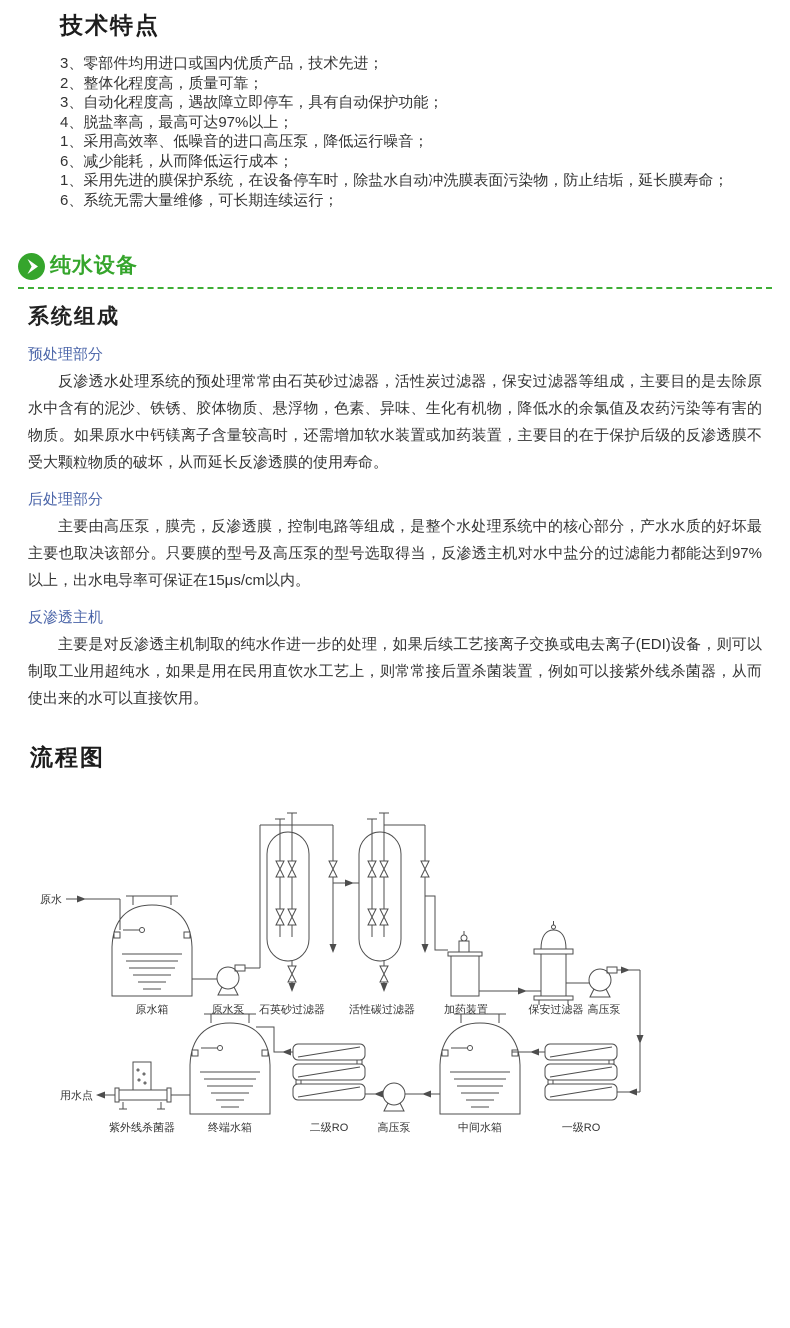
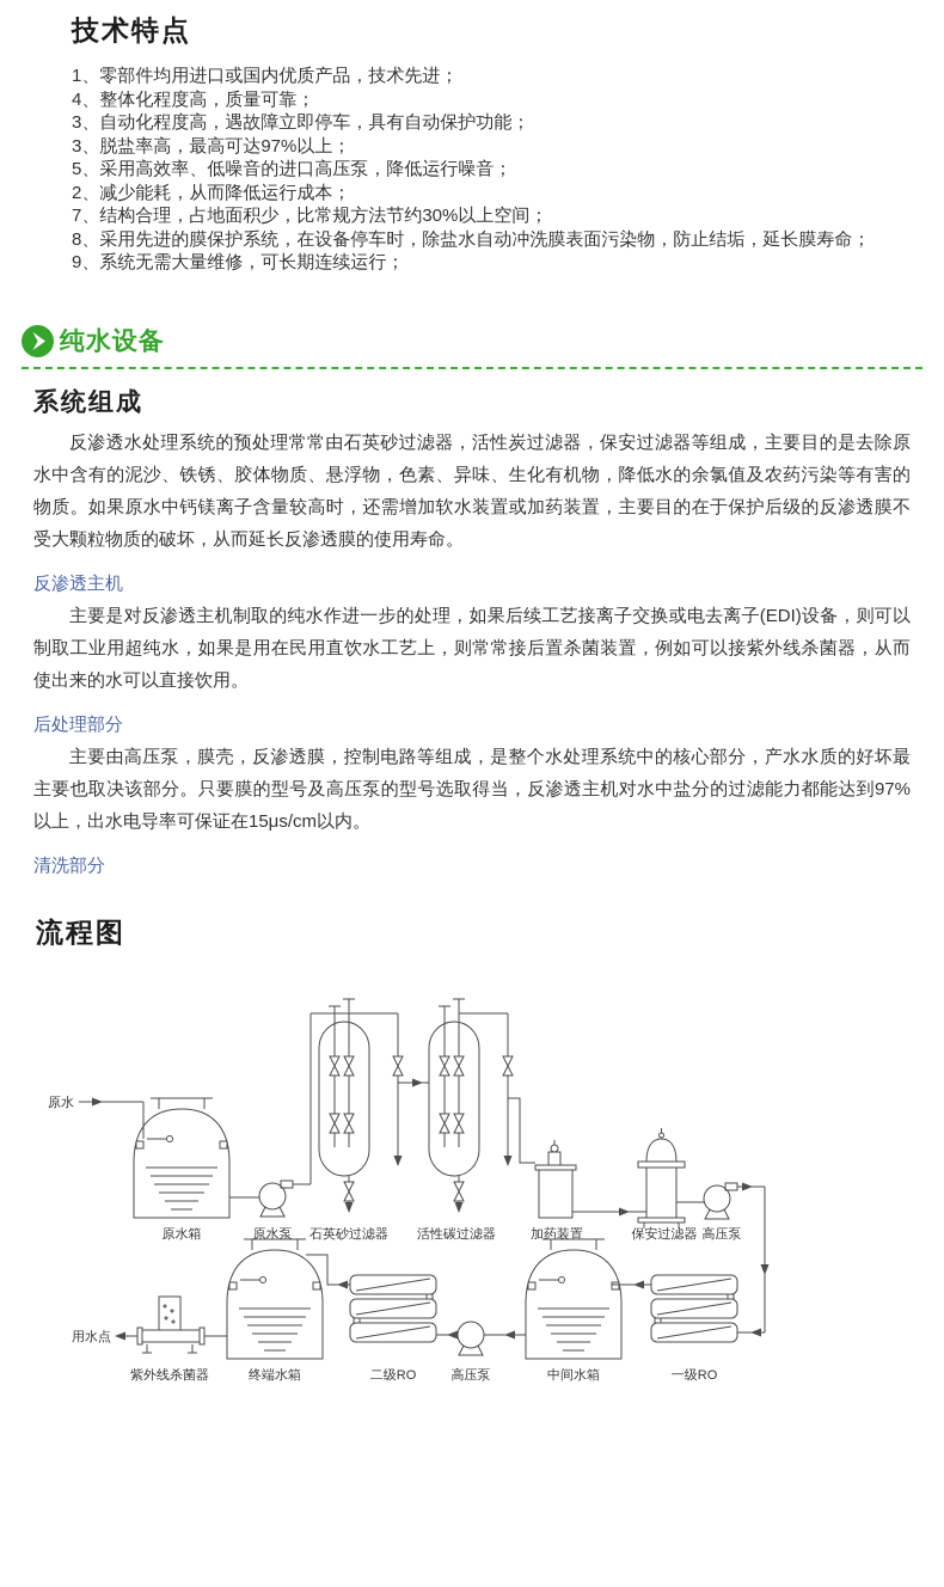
  技术特点
- 3、零部件均用进口或国内优质产品，技术先进；
+ 1、零部件均用进口或国内优质产品，技术先进；
- 2、整体化程度高，质量可靠；
+ 4、整体化程度高，质量可靠；
  3、自动化程度高，遇故障立即停车，具有自动保护功能；
- 4、脱盐率高，最高可达97%以上；
+ 3、脱盐率高，最高可达97%以上；
- 1、采用高效率、低噪音的进口高压泵，降低运行噪音；
+ 5、采用高效率、低噪音的进口高压泵，降低运行噪音；
- 6、减少能耗，从而降低运行成本；
+ 2、减少能耗，从而降低运行成本；
+ 7、结构合理，占地面积少，比常规方法节约30%以上空间；
- 1、采用先进的膜保护系统，在设备停车时，除盐水自动冲洗膜表面污染物，防止结垢，延长膜寿命；
+ 8、采用先进的膜保护系统，在设备停车时，除盐水自动冲洗膜表面污染物，防止结垢，延长膜寿命；
- 6、系统无需大量维修，可长期连续运行；
+ 9、系统无需大量维修，可长期连续运行；
  纯水设备
  系统组成
- 预处理部分
  反渗透水处理系统的预处理常常由石英砂过滤器，活性炭过滤器，保安过滤器等组成，主要目的是去除原水中含有的泥沙、铁锈、胶体物质、悬浮物，色素、异味、生化有机物，降低水的余氯值及农药污染等有害的物质。如果原水中钙镁离子含量较高时，还需增加软水装置或加药装置，主要目的在于保护后级的反渗透膜不受大颗粒物质的破坏，从而延长反渗透膜的使用寿命。
- 后处理部分
+ 反渗透主机
- 主要由高压泵，膜壳，反渗透膜，控制电路等组成，是整个水处理系统中的核心部分，产水水质的好坏最主要也取决该部分。只要膜的型号及高压泵的型号选取得当，反渗透主机对水中盐分的过滤能力都能达到97%以上，出水电导率可保证在15μs/cm以内。
+ 主要是对反渗透主机制取的纯水作进一步的处理，如果后续工艺接离子交换或电去离子(EDI)设备，则可以制取工业用超纯水，如果是用在民用直饮水工艺上，则常常接后置杀菌装置，例如可以接紫外线杀菌器，从而使出来的水可以直接饮用。
- 反渗透主机
+ 后处理部分
- 主要是对反渗透主机制取的纯水作进一步的处理，如果后续工艺接离子交换或电去离子(EDI)设备，则可以制取工业用超纯水，如果是用在民用直饮水工艺上，则常常接后置杀菌装置，例如可以接紫外线杀菌器，从而使出来的水可以直接饮用。
+ 主要由高压泵，膜壳，反渗透膜，控制电路等组成，是整个水处理系统中的核心部分，产水水质的好坏最主要也取决该部分。只要膜的型号及高压泵的型号选取得当，反渗透主机对水中盐分的过滤能力都能达到97%以上，出水电导率可保证在15μs/cm以内。
+ 清洗部分
  流程图
  原水
  原水箱
  原水泵
  石英砂过滤器
  活性碳过滤器
  加药装置
  保安过滤器
  高压泵
  一级RO
  中间水箱
  高压泵
  二级RO
  终端水箱
  紫外线杀菌器
  用水点
